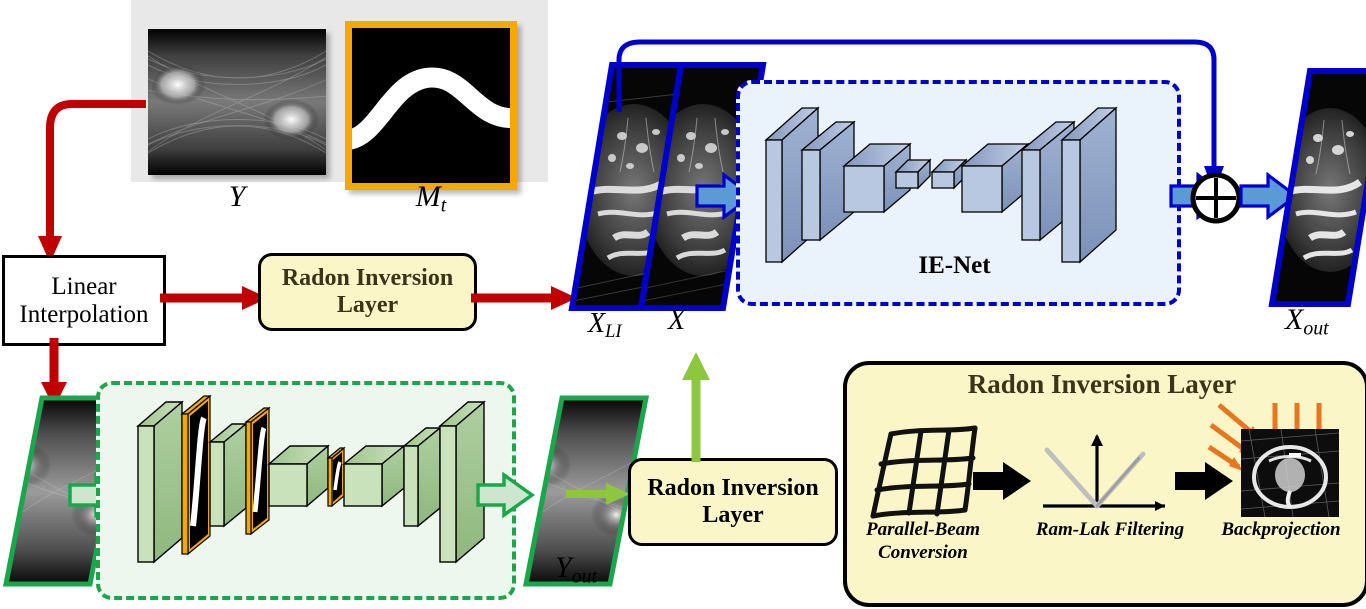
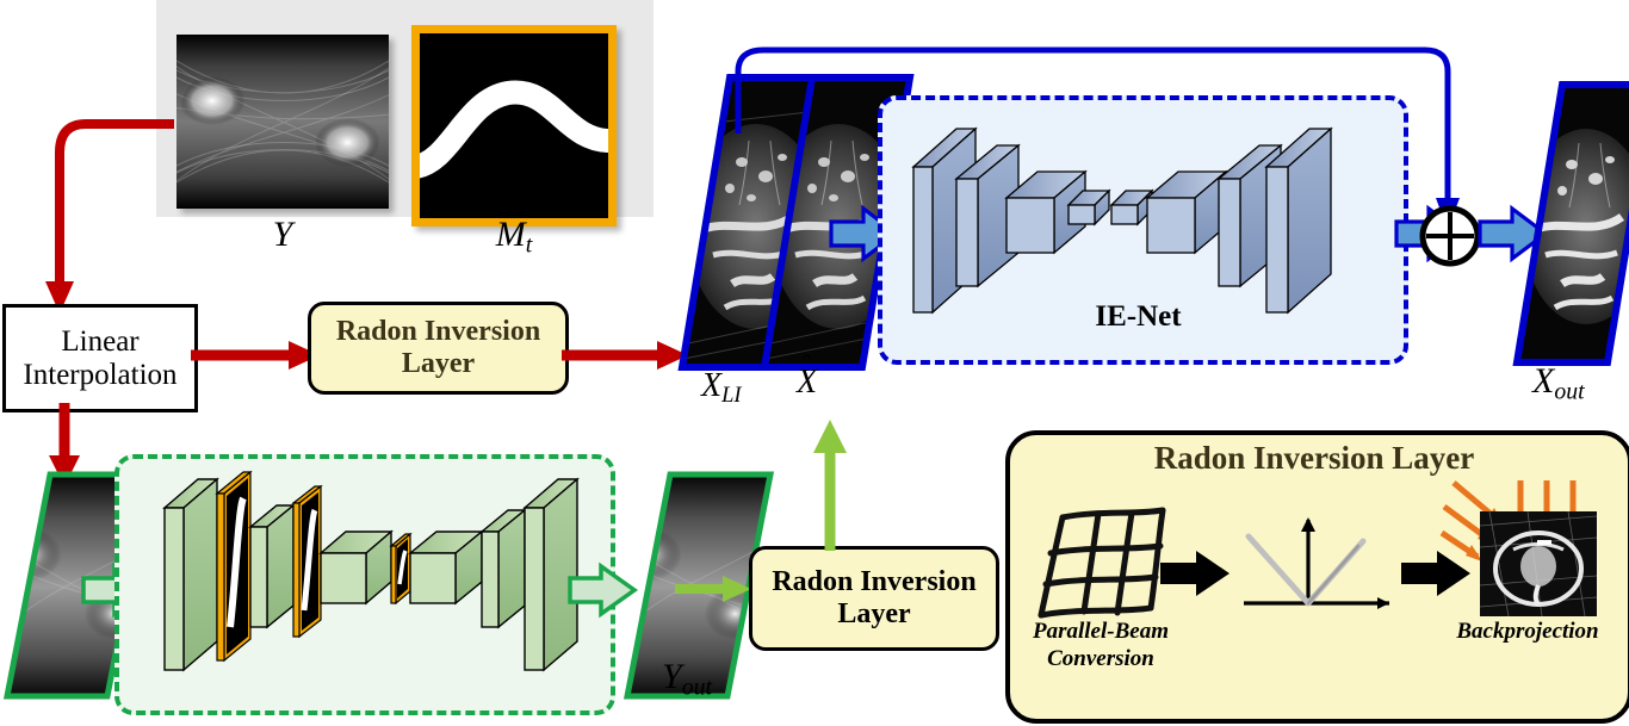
  Y
  Mt
  Linear
  Interpolation
  Radon Inversion
  Layer
  Yout
  Radon Inversion
  Layer
  XLI
  X
  IE-Net
  Xout
  Radon Inversion Layer
  Parallel-Beam
  Conversion
- Ram-Lak Filtering
  Backprojection
